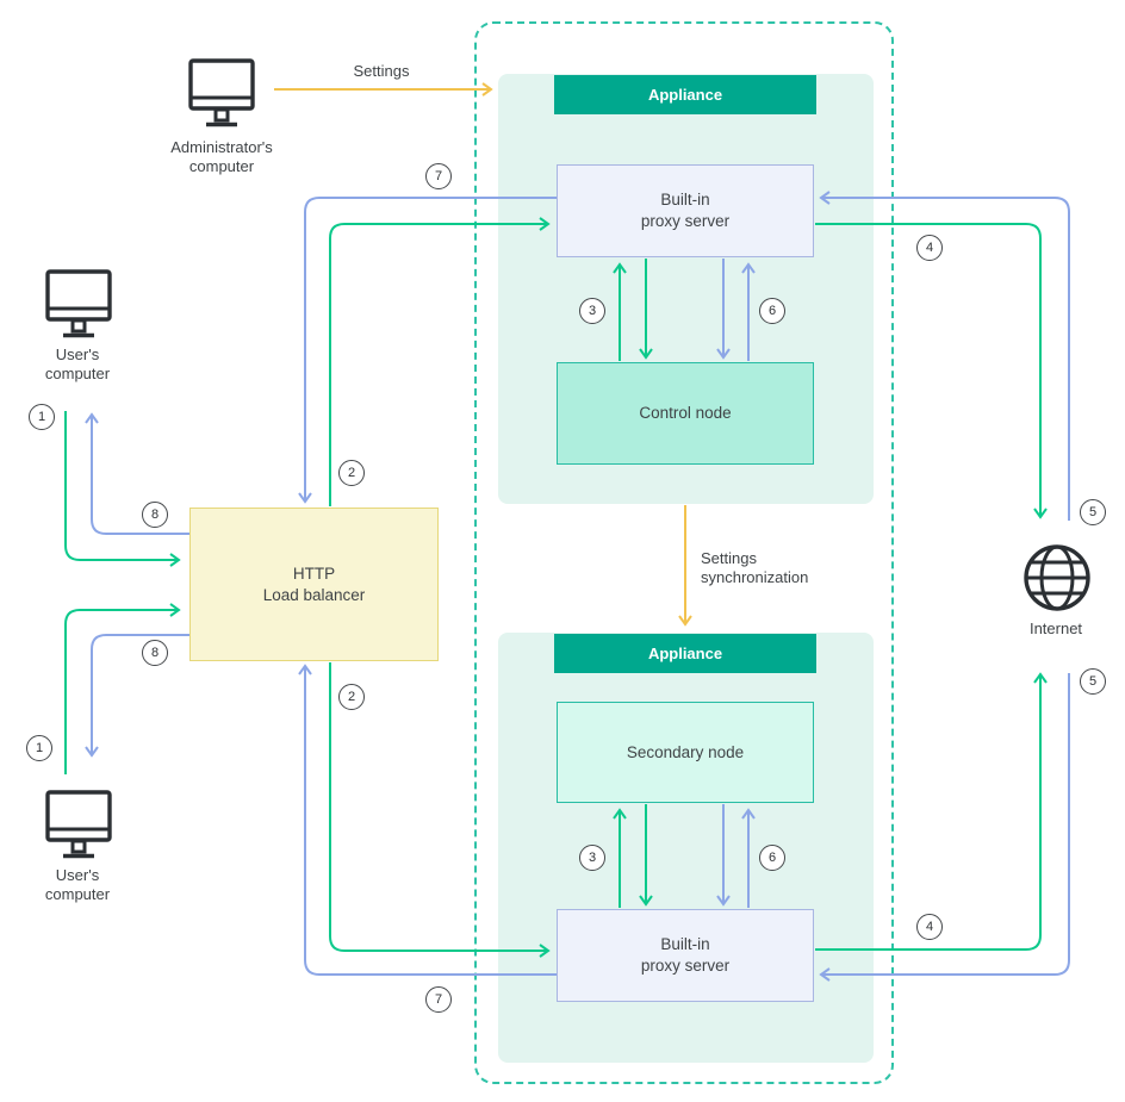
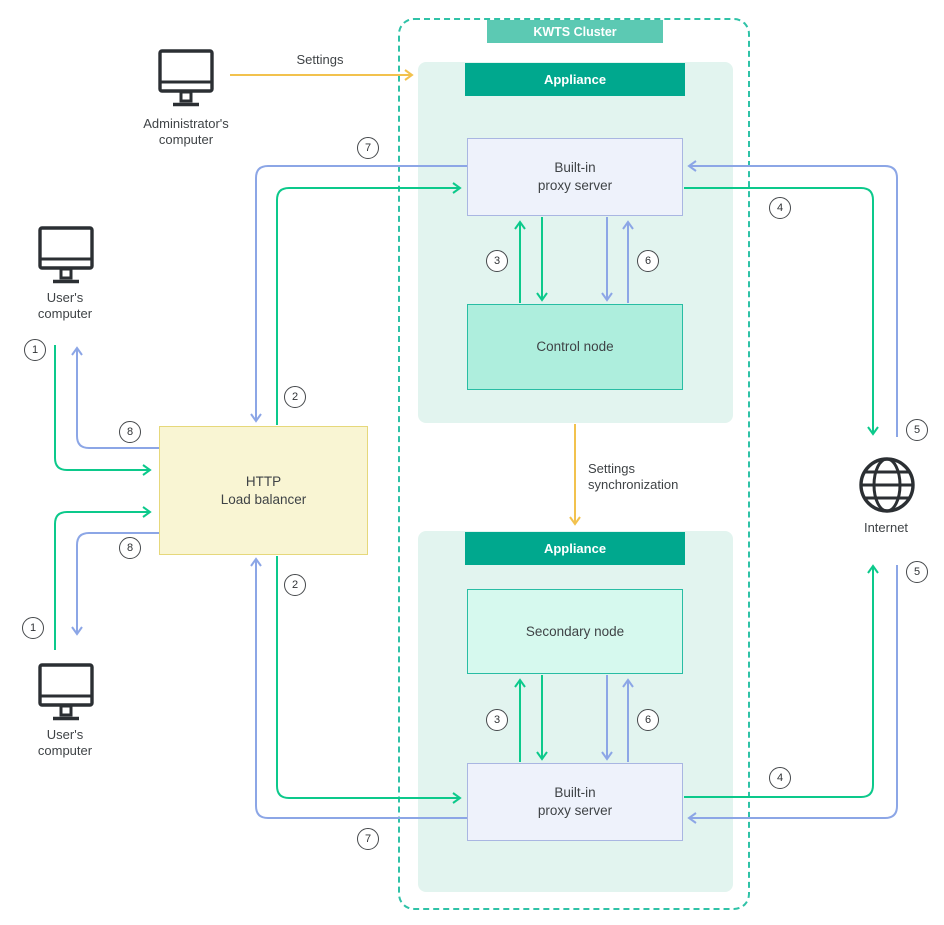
+ KWTS Cluster
  Appliance
  Appliance
  Built-in
  proxy server
  Control node
  Secondary node
  Built-in
  proxy server
  HTTP
  Load balancer
  Administrator's
  computer
  User's
  computer
  User's
  computer
  Internet
  Settings
  Settings
  synchronization
  7
  1
  8
  2
  3
  6
  4
  5
  5
  2
  8
  1
  3
  6
  4
  7
